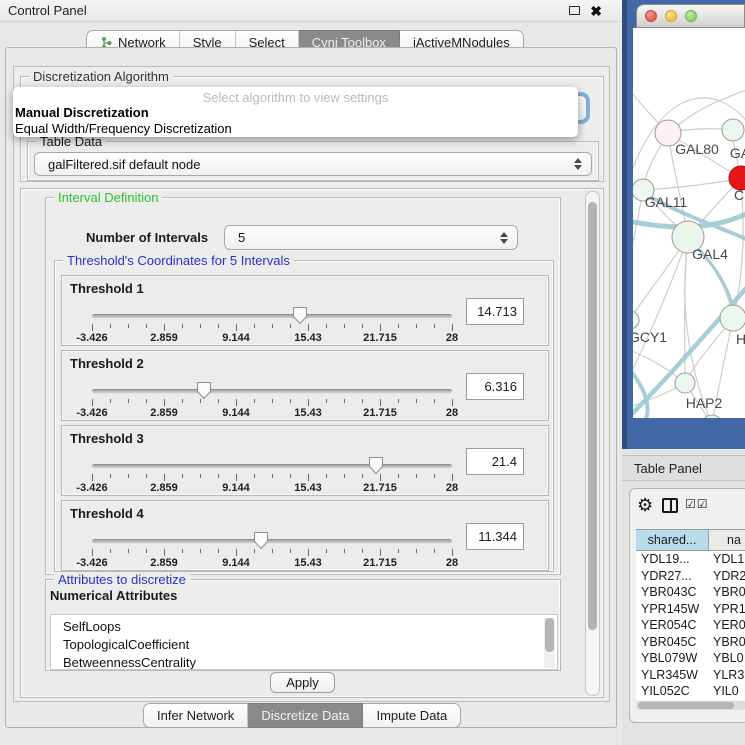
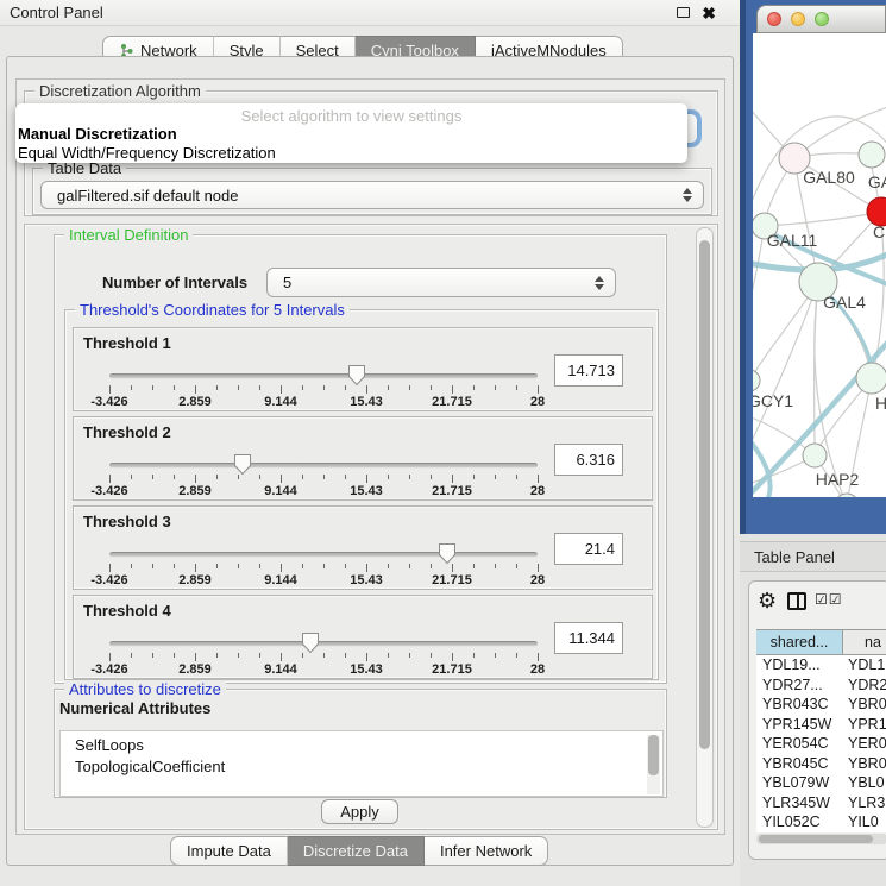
  Control Panel
  ✖
  Network
  Style
  Select
  Cyni Toolbox
  jActiveMNodules
  Discretization Algorithm
  Table Data
  galFiltered.sif default node
  Interval Definition
  Number of Intervals
  5
  Threshold's Coordinates for 5 Intervals
  Threshold 1
  -3.426
  2.859
  9.144
  15.43
  21.715
  28
  14.713
  Threshold 2
  -3.426
  2.859
  9.144
  15.43
  21.715
  28
  6.316
  Threshold 3
  -3.426
  2.859
  9.144
  15.43
  21.715
  28
  21.4
  Threshold 4
  -3.426
  2.859
  9.144
  15.43
  21.715
  28
  11.344
  Attributes to discretize
  Numerical Attributes
  SelfLoops
  TopologicalCoefficient
- BetweennessCentrality
  Apply
- Infer Network
+ Impute Data
  Discretize Data
- Impute Data
+ Infer Network
  Select algorithm to view settings
  Manual Discretization
  Equal Width/Frequency Discretization
  GAL80
  C
  GAL11
  GAL4
  GCY1
  H
  HAP2
  Table Panel
  ⚙
  ☑☑
  shared...
  na
  YDL19...
  YDL1
  YDR27...
  YDR2
  YBR043C
  YBR0
  YPR145W
  YPR1
  YER054C
  YER0
  YBR045C
  YBR0
  YBL079W
  YBL0
  YLR345W
  YLR3
  YIL052C
  YIL0
